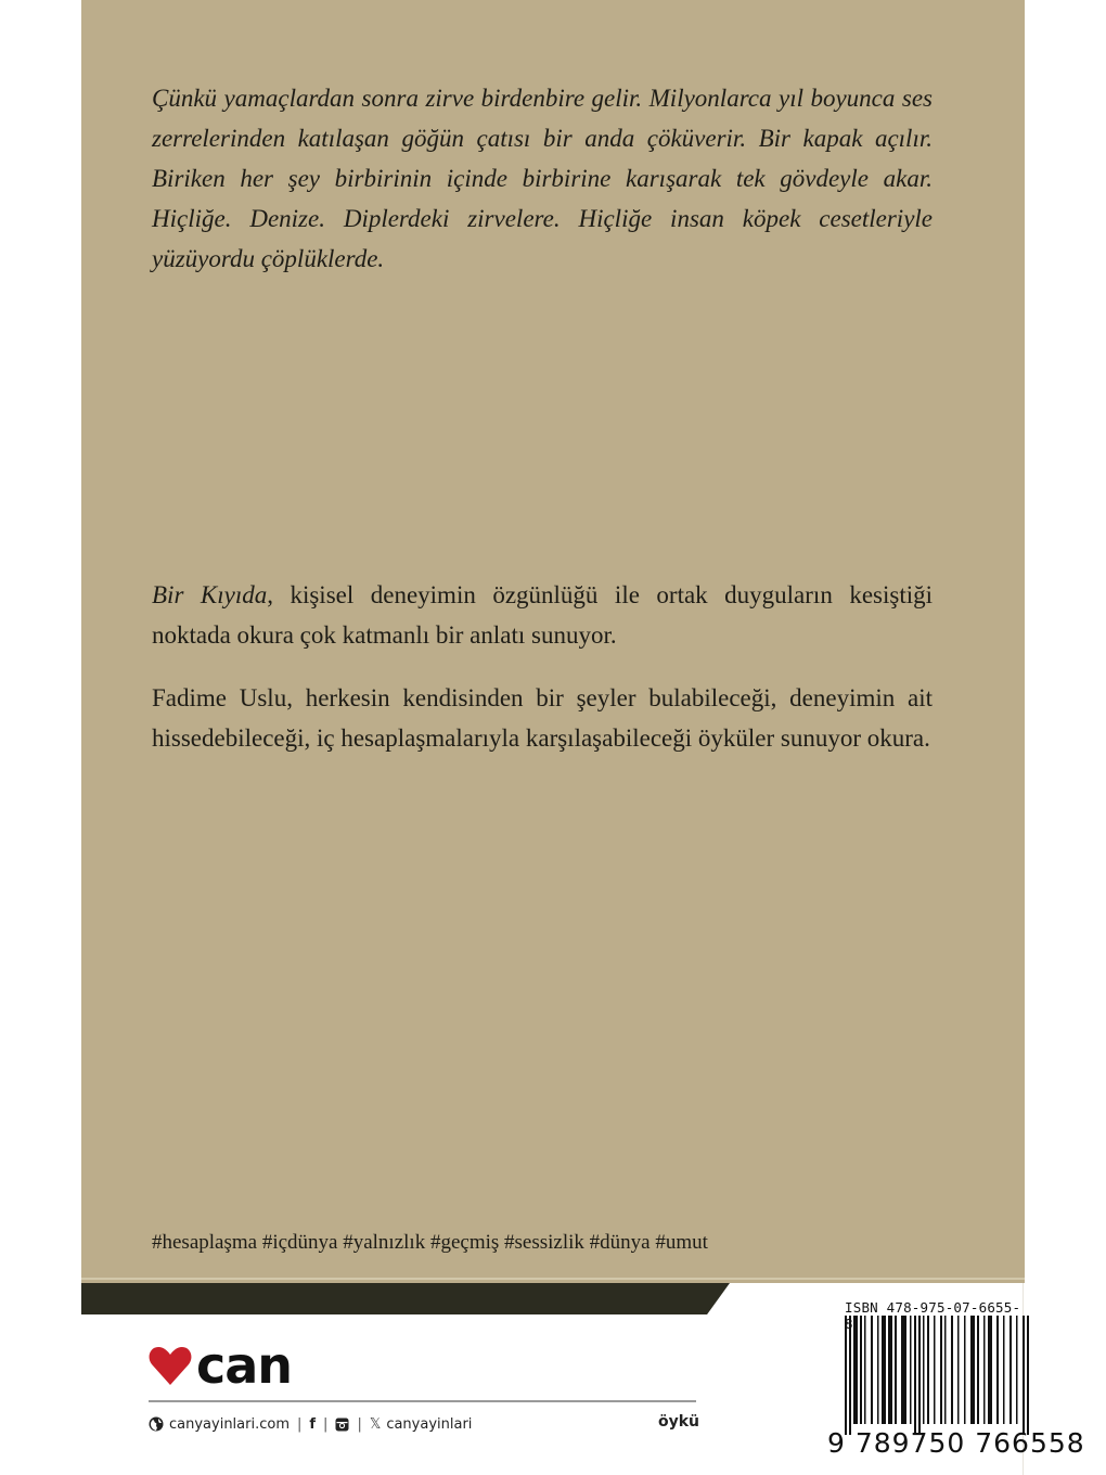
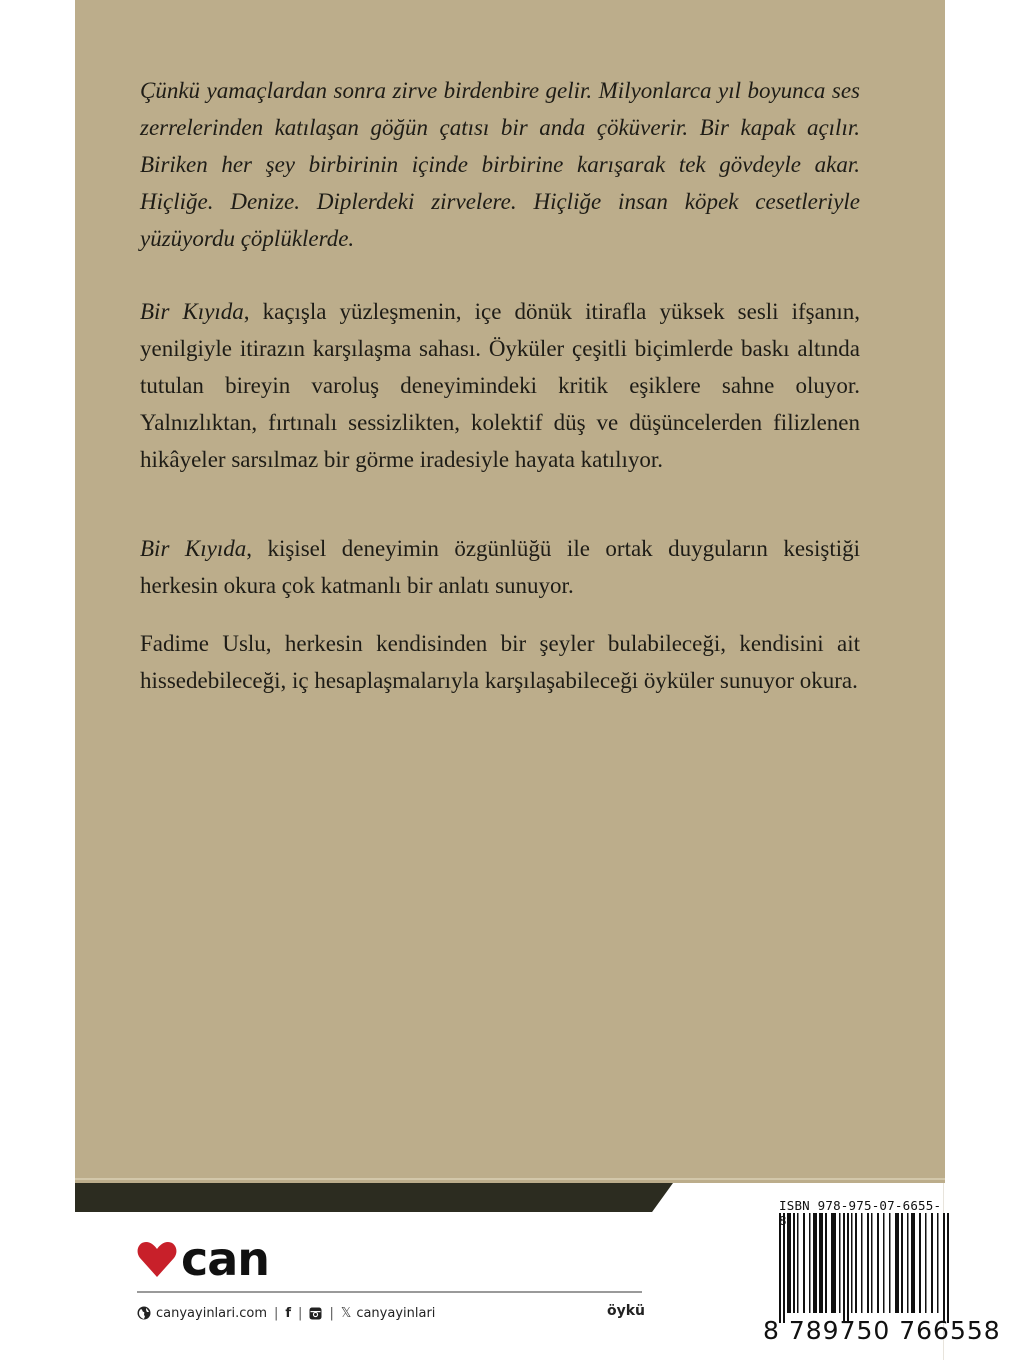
  Çünkü yamaçlardan sonra zirve birdenbire gelir. Milyonlarca yıl boyunca ses zerrelerinden katılaşan göğün çatısı bir anda çöküverir. Bir kapak açılır. Biriken her şey birbirinin içinde birbirine karışarak tek gövdeyle akar. Hiçliğe. Denize. Diplerdeki zirvelere. Hiçliğe insan köpek cesetleriyle yüzüyordu çöplüklerde.
+ Bir Kıyıda, kaçışla yüzleşmenin, içe dönük itirafla yüksek sesli ifşanın, yenilgiyle itirazın karşılaşma sahası. Öyküler çeşitli biçimlerde baskı altında tutulan bireyin varoluş deneyimindeki kritik eşiklere sahne oluyor. Yalnızlıktan, fırtınalı sessizlikten, kolektif düş ve düşüncelerden filizlenen hikâyeler sarsılmaz bir görme iradesiyle hayata katılıyor.
- Bir Kıyıda, kişisel deneyimin özgünlüğü ile ortak duyguların kesiştiği noktada okura çok katmanlı bir anlatı sunuyor.
+ Bir Kıyıda, kişisel deneyimin özgünlüğü ile ortak duyguların kesiştiği herkesin okura çok katmanlı bir anlatı sunuyor.
- Fadime Uslu, herkesin kendisinden bir şeyler bulabileceği, deneyimin ait hissedebileceği, iç hesaplaşmalarıyla karşılaşabileceği öyküler sunuyor okura.
+ Fadime Uslu, herkesin kendisinden bir şeyler bulabileceği, kendisini ait hissedebileceği, iç hesaplaşmalarıyla karşılaşabileceği öyküler sunuyor okura.
- #hesaplaşma #içdünya #yalnızlık #geçmiş #sessizlik #dünya #umut
  can
  canyayinlari.com
  |
  f
  |
  |
  𝕏
  canyayinlari
  öykü
- ISBN 478-975-07-6655-8
+ ISBN 978-975-07-6655-8
- 9 789750 766558
+ 8 789750 766558
